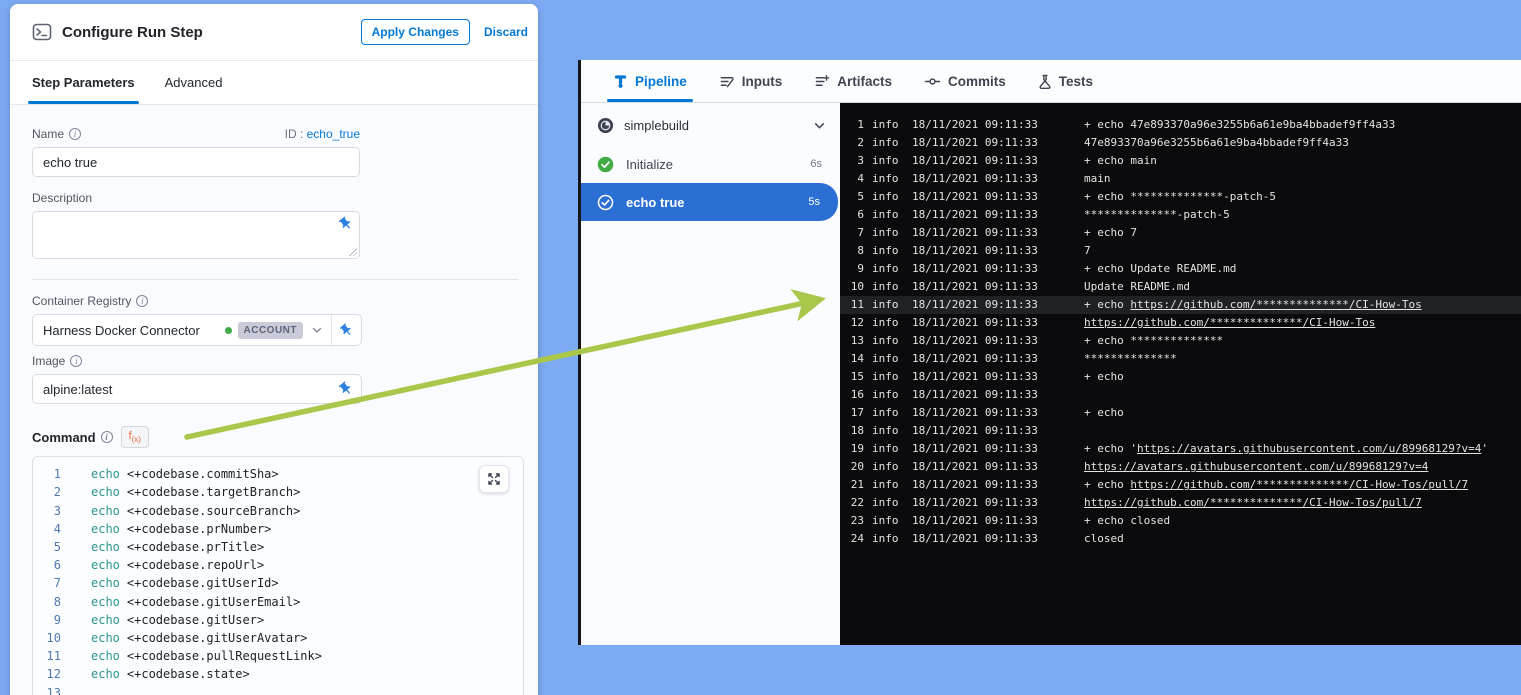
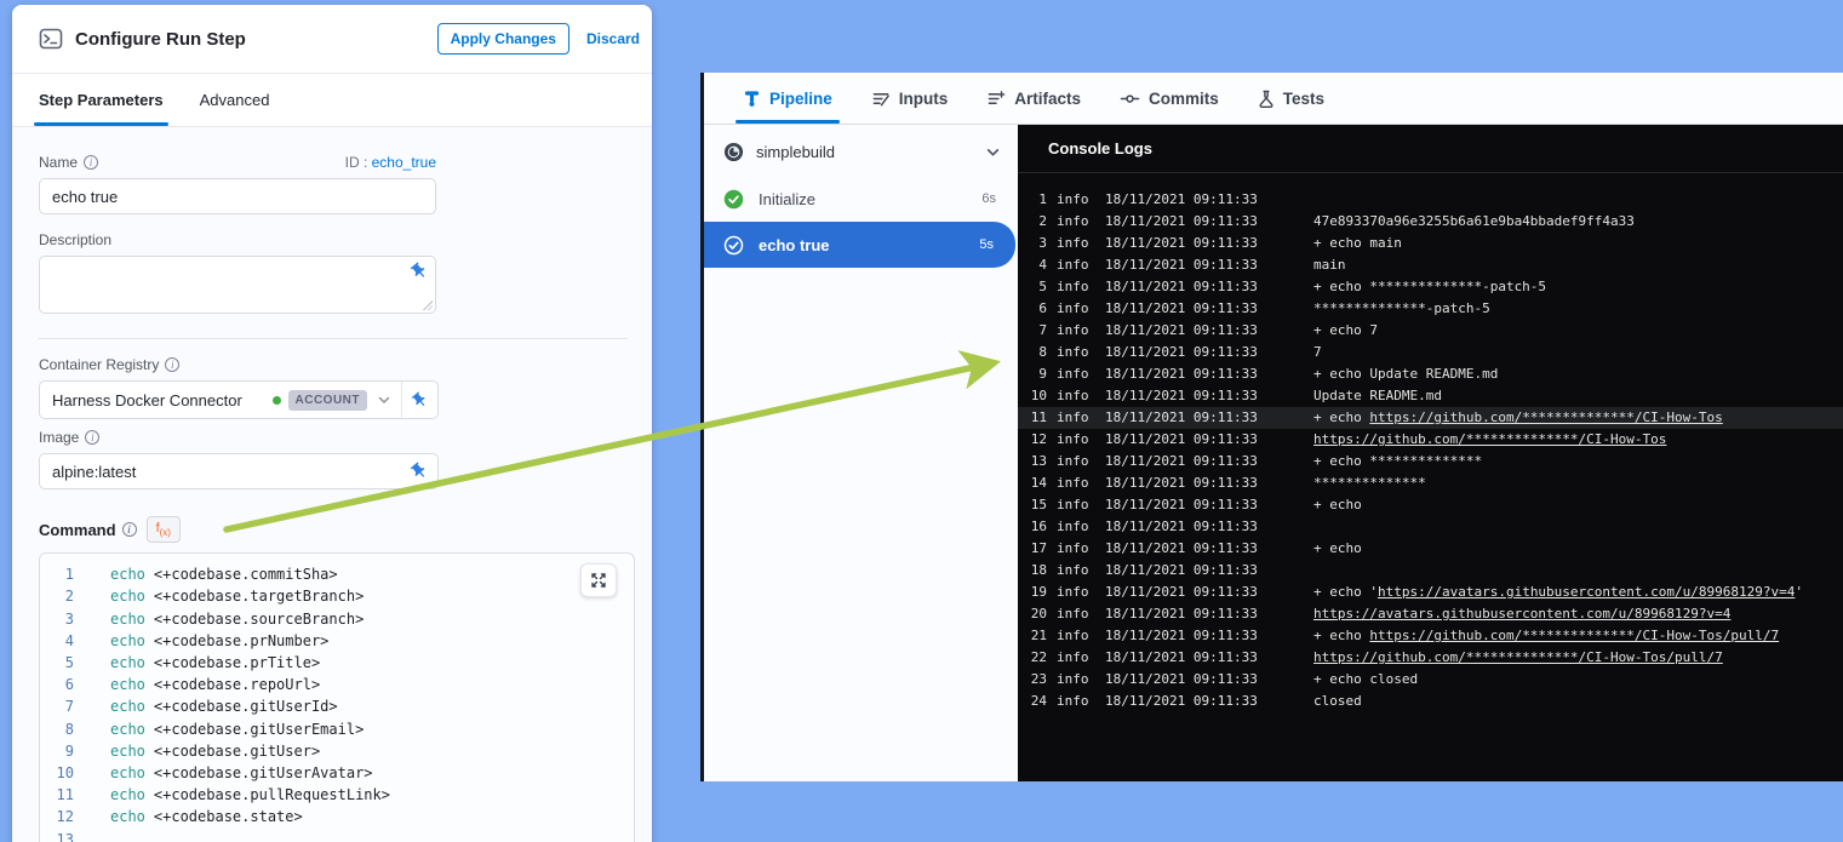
  Configure Run Step
  Apply Changes
  Discard
  Step Parameters
  Advanced
  Name
  i
  ID : echo_true
  echo true
  Description
  Container Registry
  i
  Harness Docker Connector
  ACCOUNT
  Image
  i
  alpine:latest
  Command
  i
  f(x)
  1
  echo
  <+codebase.commitSha>
  2
  echo
  <+codebase.targetBranch>
  3
  echo
  <+codebase.sourceBranch>
  4
  echo
  <+codebase.prNumber>
  5
  echo
  <+codebase.prTitle>
  6
  echo
  <+codebase.repoUrl>
  7
  echo
  <+codebase.gitUserId>
  8
  echo
  <+codebase.gitUserEmail>
  9
  echo
  <+codebase.gitUser>
  10
  echo
  <+codebase.gitUserAvatar>
  11
  echo
  <+codebase.pullRequestLink>
  12
  echo
  <+codebase.state>
  13
  Pipeline
  Inputs
  Artifacts
  Commits
  Tests
  simplebuild
  Initialize
  6s
  echo true
  5s
+ Console Logs
  1
  info
  18/11/2021 09:11:33
- + echo 47e893370a96e3255b6a61e9ba4bbadef9ff4a33
  2
  info
  18/11/2021 09:11:33
  47e893370a96e3255b6a61e9ba4bbadef9ff4a33
  3
  info
  18/11/2021 09:11:33
  + echo main
  4
  info
  18/11/2021 09:11:33
  main
  5
  info
  18/11/2021 09:11:33
  + echo **************-patch-5
  6
  info
  18/11/2021 09:11:33
  **************-patch-5
  7
  info
  18/11/2021 09:11:33
  + echo 7
  8
  info
  18/11/2021 09:11:33
  7
  9
  info
  18/11/2021 09:11:33
  + echo Update README.md
  10
  info
  18/11/2021 09:11:33
  Update README.md
  11
  info
  18/11/2021 09:11:33
  + echo https://github.com/**************/CI-How-Tos
  12
  info
  18/11/2021 09:11:33
  https://github.com/**************/CI-How-Tos
  13
  info
  18/11/2021 09:11:33
  + echo **************
  14
  info
  18/11/2021 09:11:33
  **************
  15
  info
  18/11/2021 09:11:33
  + echo
  16
  info
  18/11/2021 09:11:33
  17
  info
  18/11/2021 09:11:33
  + echo
  18
  info
  18/11/2021 09:11:33
  19
  info
  18/11/2021 09:11:33
  + echo 'https://avatars.githubusercontent.com/u/89968129?v=4'
  20
  info
  18/11/2021 09:11:33
  https://avatars.githubusercontent.com/u/89968129?v=4
  21
  info
  18/11/2021 09:11:33
  + echo https://github.com/**************/CI-How-Tos/pull/7
  22
  info
  18/11/2021 09:11:33
  https://github.com/**************/CI-How-Tos/pull/7
  23
  info
  18/11/2021 09:11:33
  + echo closed
  24
  info
  18/11/2021 09:11:33
  closed
